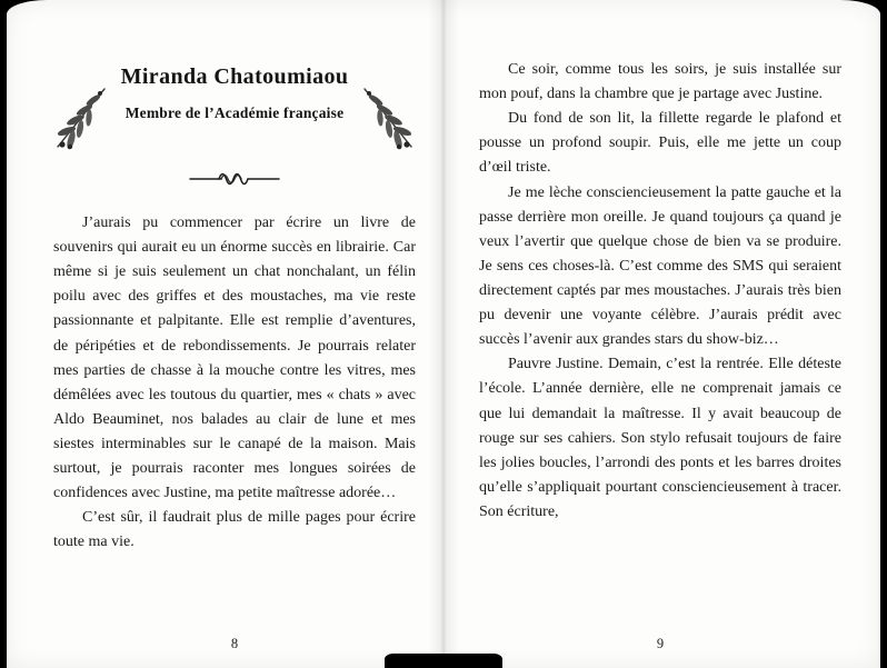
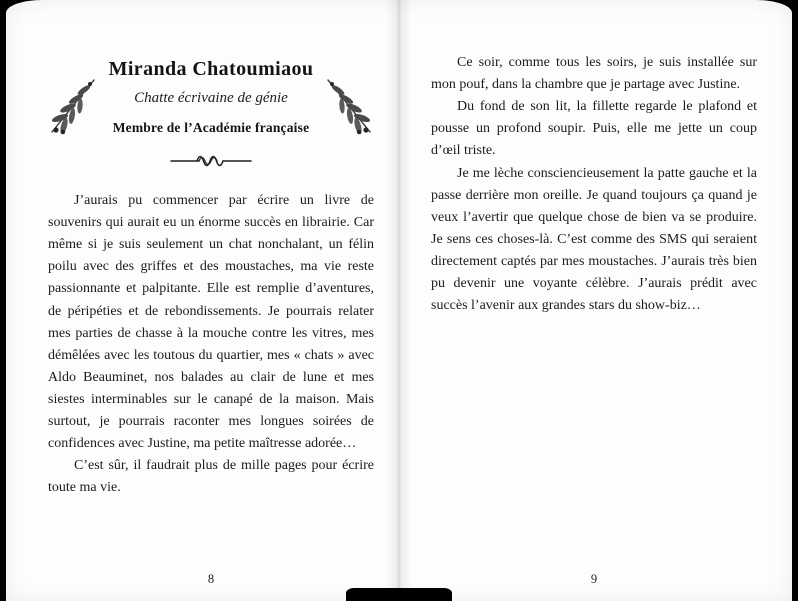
  Miranda Chatoumiaou
+ Chatte écrivaine de génie
  Membre de l’Académie française
  J’aurais pu commencer par écrire un livre de souvenirs qui aurait eu un énorme succès en librairie. Car même si je suis seulement un chat nonchalant, un félin poilu avec des griffes et des moustaches, ma vie reste passionnante et palpitante. Elle est remplie d’aventures, de péripéties et de rebondissements. Je pourrais relater mes parties de chasse à la mouche contre les vitres, mes démêlées avec les toutous du quartier, mes « chats » avec Aldo Beauminet, nos balades au clair de lune et mes siestes interminables sur le canapé de la maison. Mais surtout, je pourrais raconter mes longues soirées de confidences avec Justine, ma petite maîtresse adorée…
  C’est sûr, il faudrait plus de mille pages pour écrire toute ma vie.
  8
  Ce soir, comme tous les soirs, je suis installée sur mon pouf, dans la chambre que je partage avec Justine.
  Du fond de son lit, la fillette regarde le plafond et pousse un profond soupir. Puis, elle me jette un coup d’œil triste.
  Je me lèche consciencieusement la patte gauche et la passe derrière mon oreille. Je quand toujours ça quand je veux l’avertir que quelque chose de bien va se produire. Je sens ces choses-là. C’est comme des SMS qui seraient directement captés par mes moustaches. J’aurais très bien pu devenir une voyante célèbre. J’aurais prédit avec succès l’avenir aux grandes stars du show-biz…
- Pauvre Justine. Demain, c’est la rentrée. Elle déteste l’école. L’année dernière, elle ne comprenait jamais ce que lui demandait la maîtresse. Il y avait beaucoup de rouge sur ses cahiers. Son stylo refusait toujours de faire les jolies boucles, l’arrondi des ponts et les barres droites qu’elle s’appliquait pourtant consciencieusement à tracer. Son écriture,
  9
